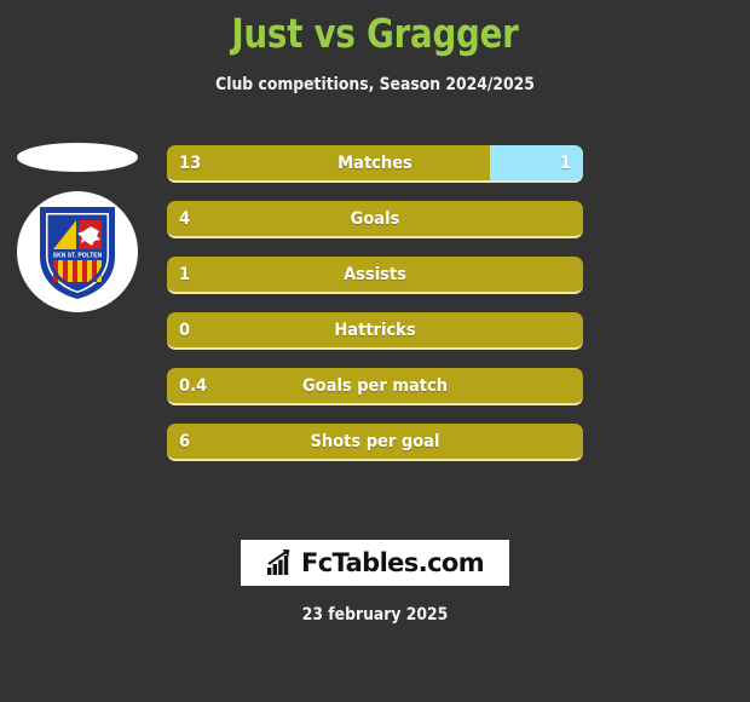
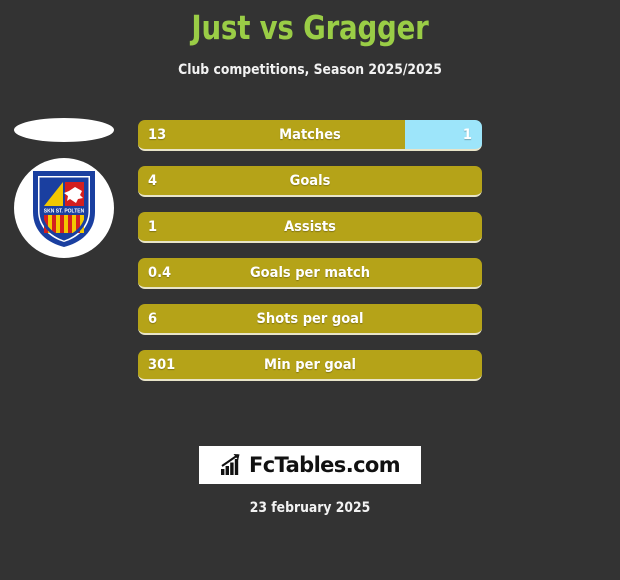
  Just vs Gragger
- Club competitions, Season 2024/2025
+ Club competitions, Season 2025/2025
  1
  13
  Matches
  4
  Goals
  1
  Assists
- 0
- Hattricks
  0.4
  Goals per match
  6
  Shots per goal
+ 301
+ Min per goal
  FcTables.com
  23 february 2025
